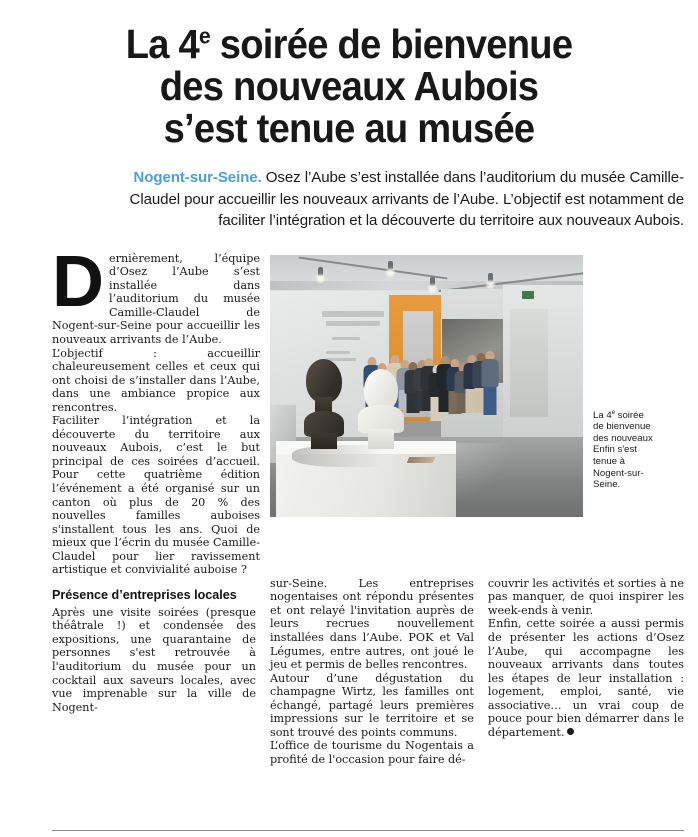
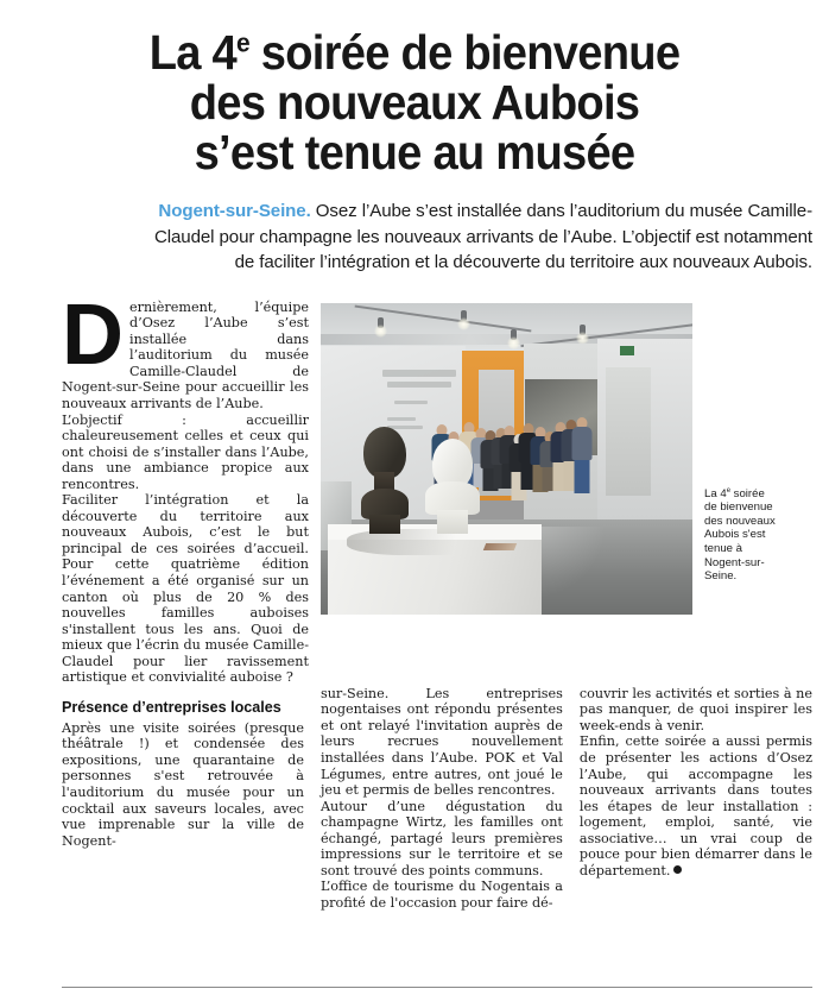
  La 4e soirée de bienvenue
  des nouveaux Aubois
  s’est tenue au musée
- Nogent-sur-Seine. Osez l’Aube s’est installée dans l’auditorium du musée Camille-Claudel pour accueillir les nouveaux arrivants de l’Aube. L’objectif est notamment de faciliter l’intégration et la découverte du territoire aux nouveaux Aubois.
+ Nogent-sur-Seine. Osez l’Aube s’est installée dans l’auditorium du musée Camille-Claudel pour champagne les nouveaux arrivants de l’Aube. L’objectif est notamment de faciliter l’intégration et la découverte du territoire aux nouveaux Aubois.
  Dernièrement, l’équipe d’Osez l’Aube s’est installée dans l’auditorium du musée Camille-Claudel de Nogent-sur-Seine pour accueillir les nouveaux arrivants de l’Aube.
  L’objectif : accueillir chaleureusement celles et ceux qui ont choisi de s’installer dans l’Aube, dans une ambiance propice aux rencontres.
  Faciliter l’intégration et la découverte du territoire aux nouveaux Aubois, c’est le but principal de ces soirées d’accueil. Pour cette quatrième édition l’événement a été organisé sur un canton où plus de 20 % des nouvelles familles auboises s'installent tous les ans. Quoi de mieux que l’écrin du musée Camille-Claudel pour lier ravissement artistique et convivialité auboise ?
- La 4 soirée de bienvenue des nouveaux Enfin s'est tenue à Nogent-sur-Seine.
+ La 4 soirée de bienvenue des nouveaux Aubois s'est tenue à Nogent-sur-Seine.
  Présence d’entreprises locales
  Après une visite soirées (presque théâtrale !) et condensée des expositions, une quarantaine de personnes s'est retrouvée à l'auditorium du musée pour un cocktail aux saveurs locales, avec vue imprenable sur la ville de Nogent-
  sur-Seine. Les entreprises nogentaises ont répondu présentes et ont relayé l'invitation auprès de leurs recrues nouvellement installées dans l’Aube. POK et Val Légumes, entre autres, ont joué le jeu et permis de belles rencontres.
  Autour d’une dégustation du champagne Wirtz, les familles ont échangé, partagé leurs premières impressions sur le territoire et se sont trouvé des points communs.
  L’office de tourisme du Nogentais a profité de l'occasion pour faire dé-
  couvrir les activités et sorties à ne pas manquer, de quoi inspirer les week-ends à venir.
  Enfin, cette soirée a aussi permis de présenter les actions d’Osez l’Aube, qui accompagne les nouveaux arrivants dans toutes les étapes de leur installation : logement, emploi, santé, vie associative… un vrai coup de pouce pour bien démarrer dans le département.
